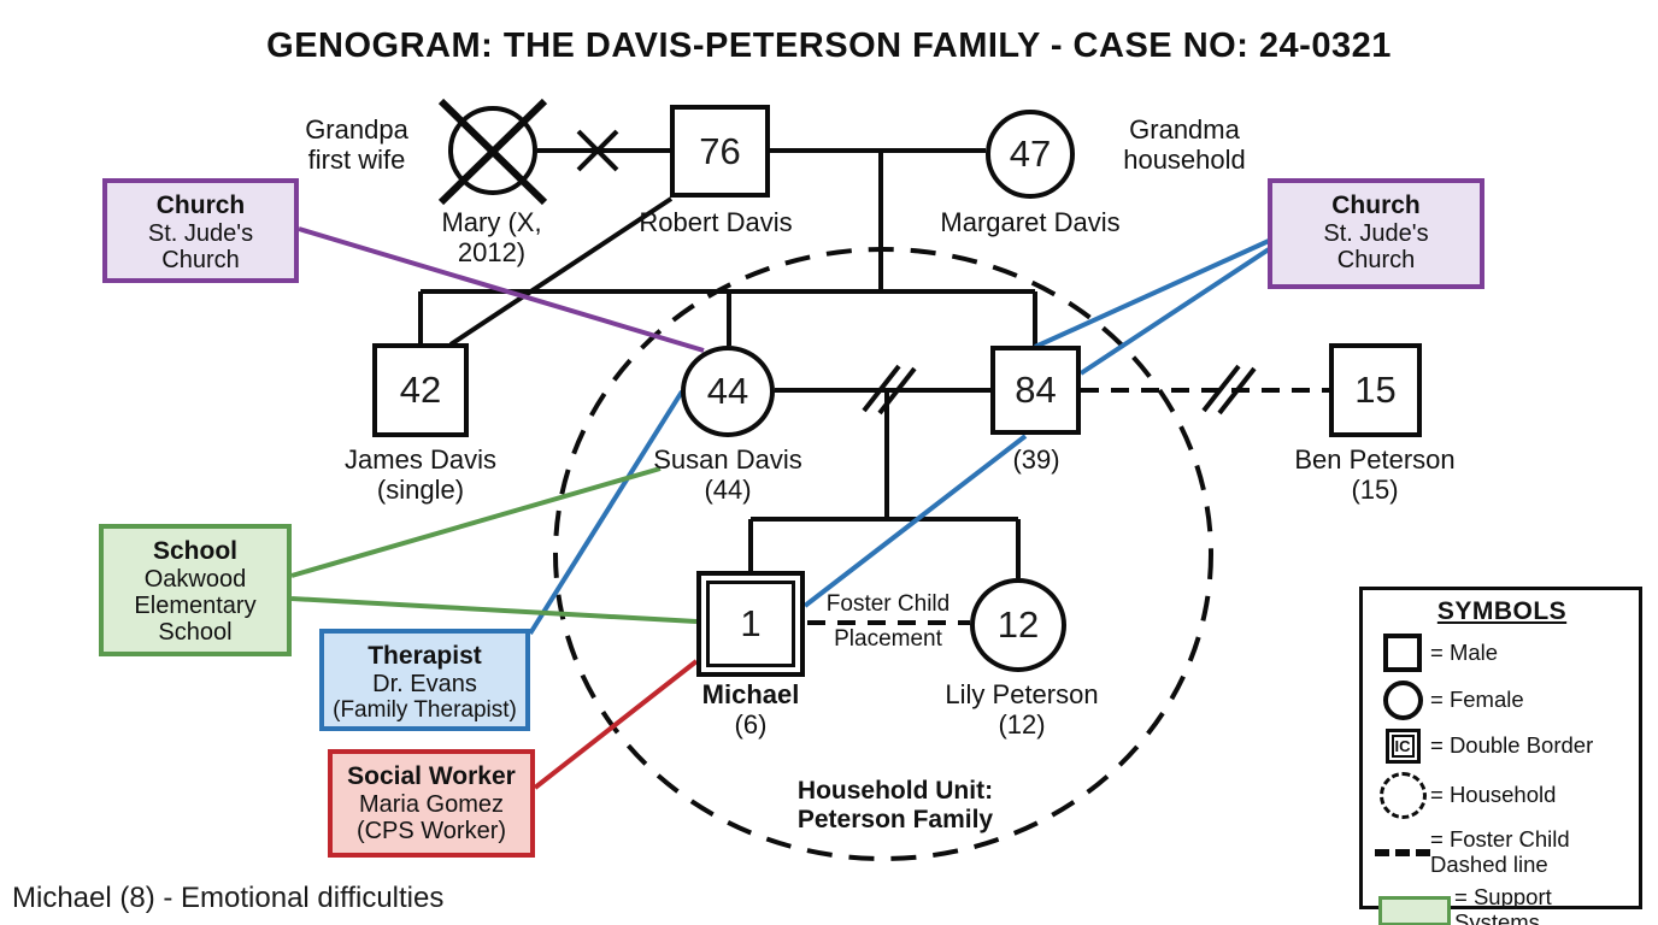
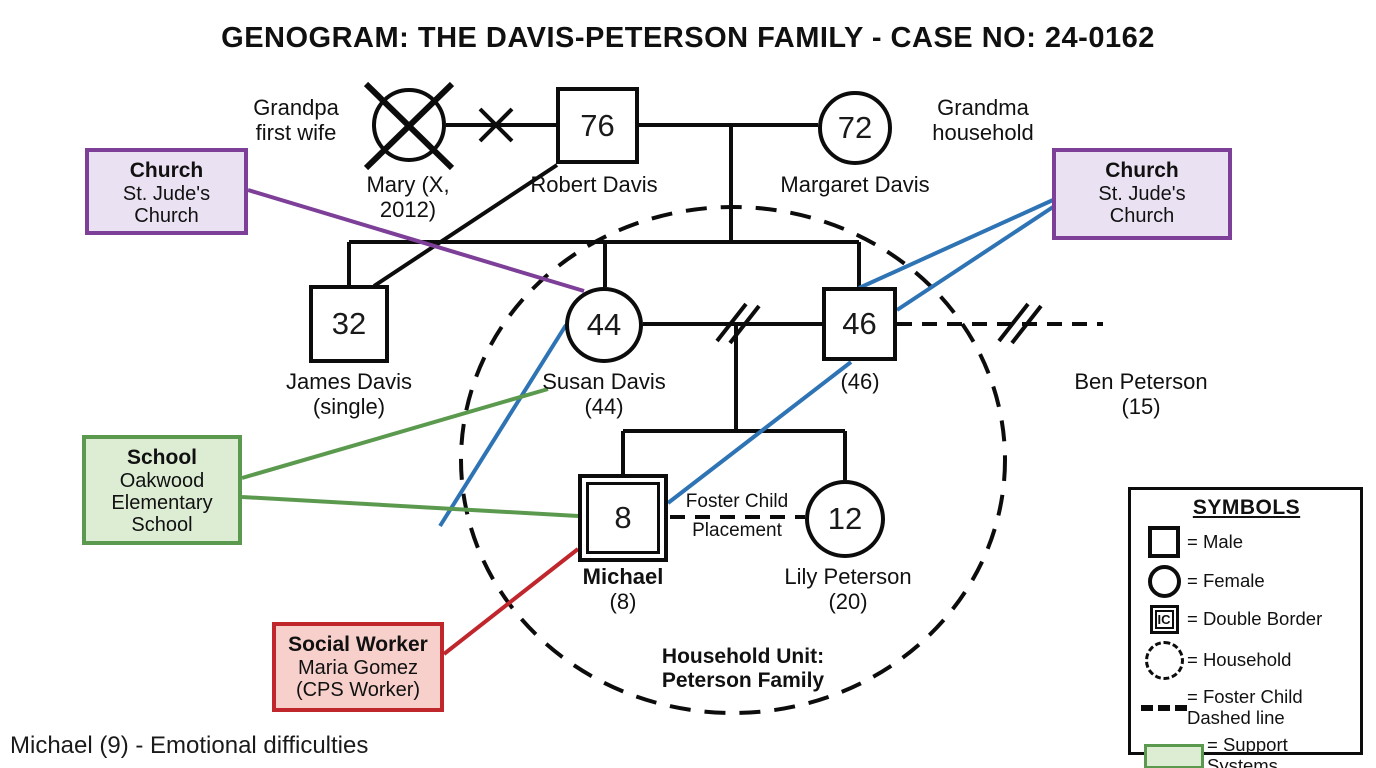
- GENOGRAM: THE DAVIS-PETERSON FAMILY - CASE NO: 24-0321
+ GENOGRAM: THE DAVIS-PETERSON FAMILY - CASE NO: 24-0162
  76
- 47
+ 72
- 42
+ 32
  44
- 84
+ 46
- 15
- 1
+ 8
  12
  Grandpa
  first wife
  Grandma
  household
  Mary (X,
  2012)
  Robert Davis
  Margaret Davis
  James Davis
  (single)
  Susan Davis
  (44)
- (39)
+ (46)
  Ben Peterson
  (15)
  Michael
- (6)
+ (8)
  Lily Peterson
- (12)
+ (20)
  Foster Child
  Placement
  Household Unit:
  Peterson Family
  Church
  St. Jude's
  Church
  Church
  St. Jude's
  Church
  School
  Oakwood
  Elementary
  School
- Therapist
- Dr. Evans
- (Family Therapist)
  Social Worker
  Maria Gomez
  (CPS Worker)
  SYMBOLS
  = Male
  = Female
  IC
  = Double Border
  = Household
  = Foster Child
  Dashed line
  = Support Systems
- Michael (8) - Emotional difficulties
+ Michael (9) - Emotional difficulties
